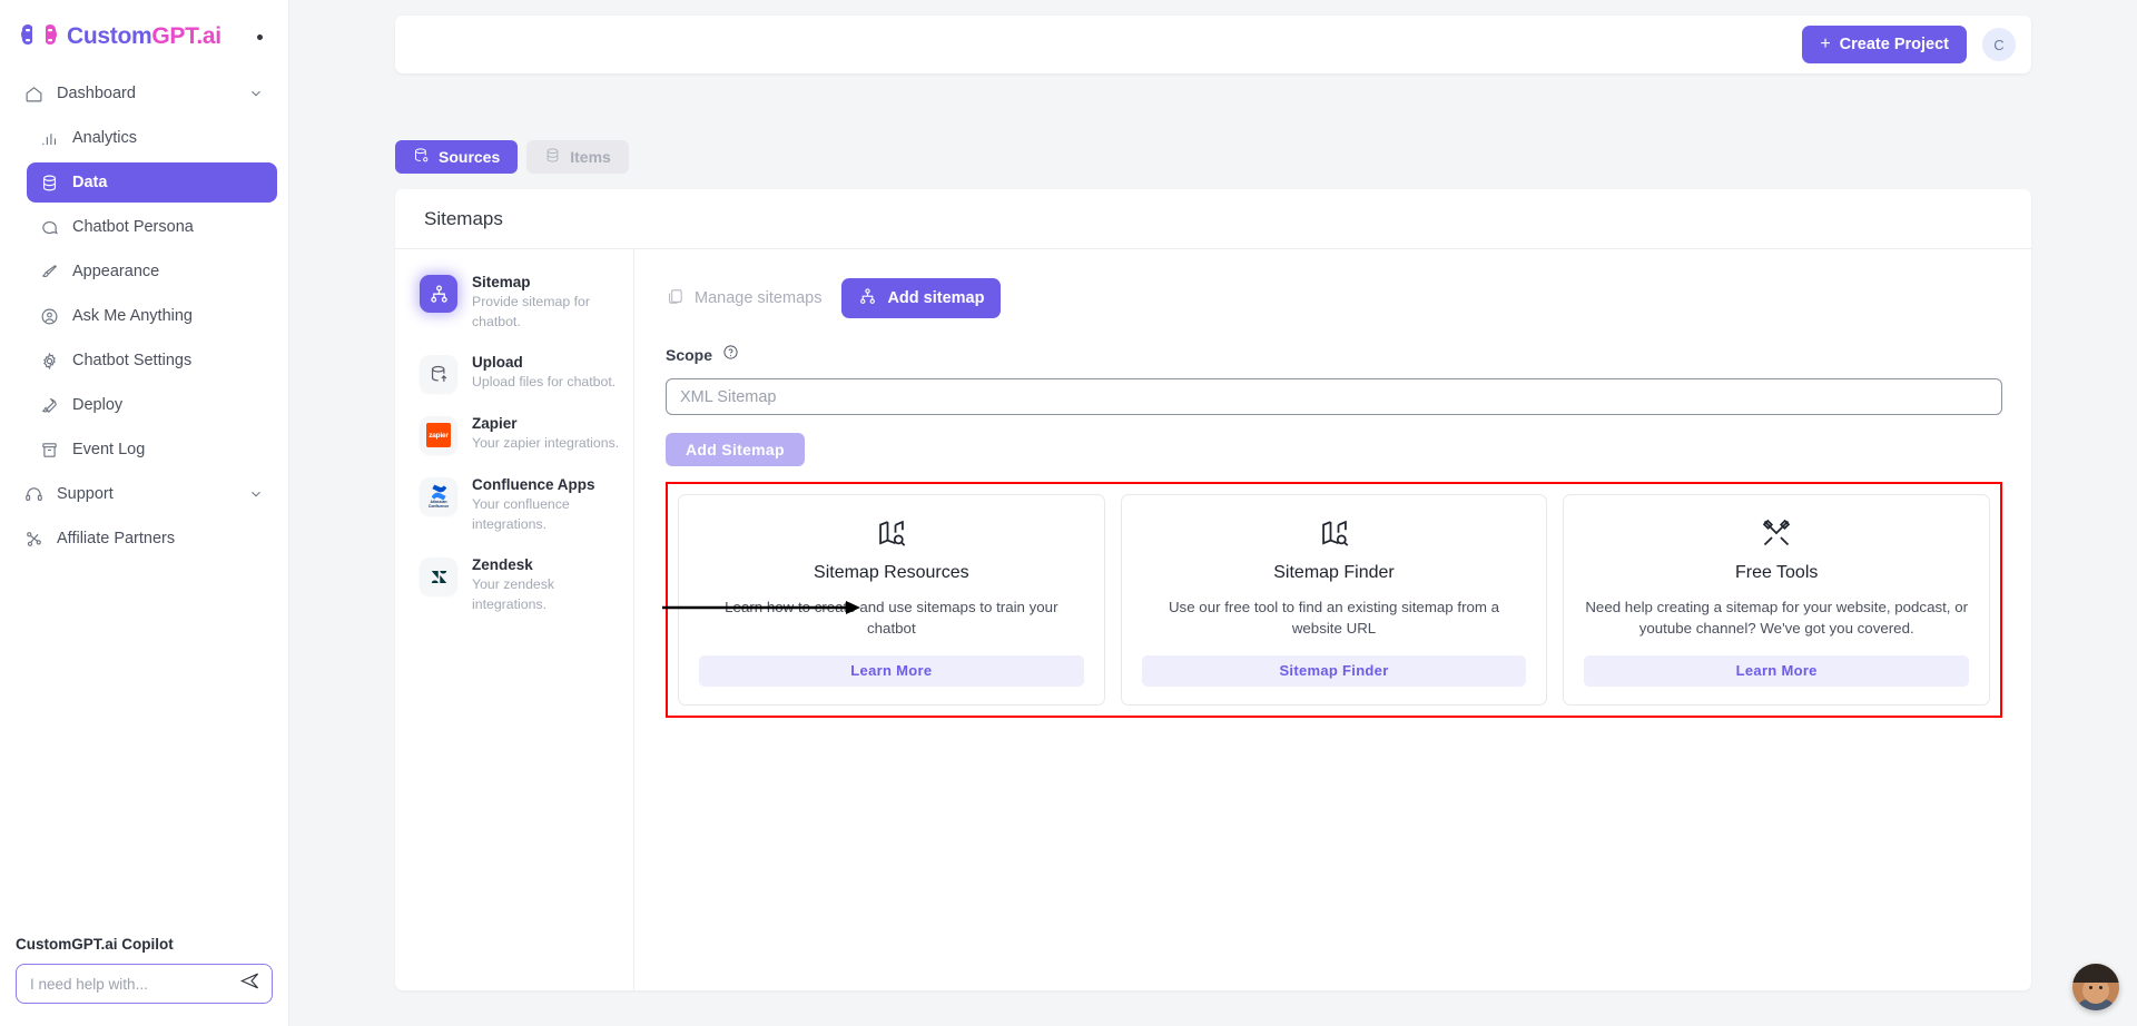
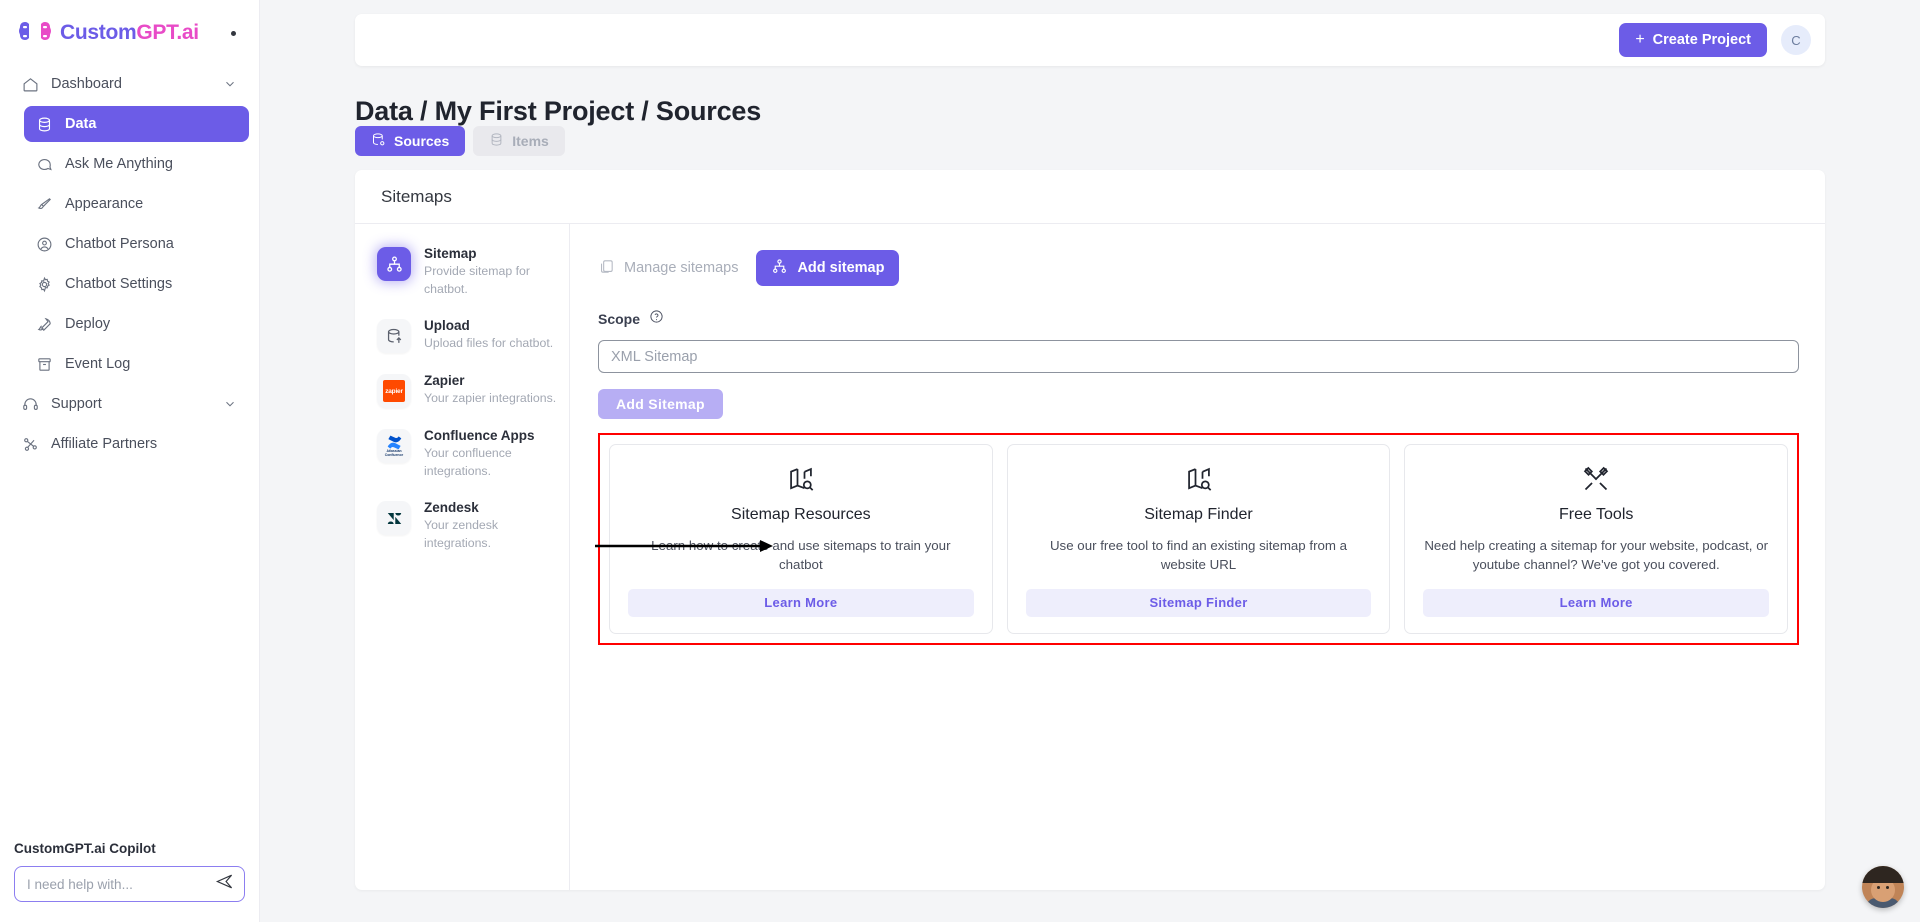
  CustomGPT.ai
  Dashboard
- Analytics
  Data
- Chatbot Persona
+ Ask Me Anything
  Appearance
- Ask Me Anything
+ Chatbot Persona
  Chatbot Settings
  Deploy
  Event Log
  Support
  Affiliate Partners
  CustomGPT.ai Copilot
  I need help with...
  +
  Create Project
  C
+ Data / My First Project / Sources
  Sources
  Items
  Sitemaps
  Sitemap
  Provide sitemap for chatbot.
  Upload
  Upload files for chatbot.
  Zapier
  Your zapier integrations.
  Confluence Apps
  Your confluence integrations.
  Zendesk
  Your zendesk integrations.
  Manage sitemaps
  Add sitemap
  Scope
  XML Sitemap Add Sitemap
  Sitemap Resources
  Learn More
  Sitemap Finder
  Use our free tool to find an existing sitemap from a website URL
  Sitemap Finder
  Free Tools
  Need help creating a sitemap for your website, podcast, or youtube channel? We've got you covered.
  Learn More
